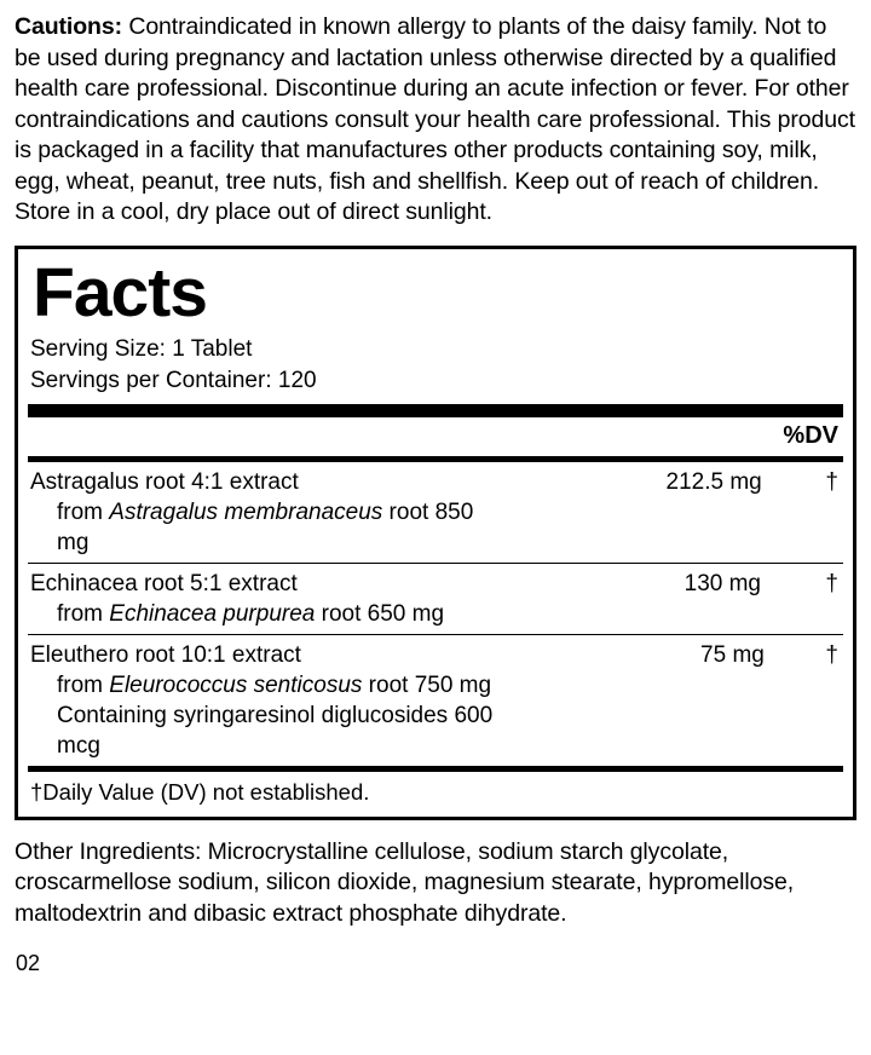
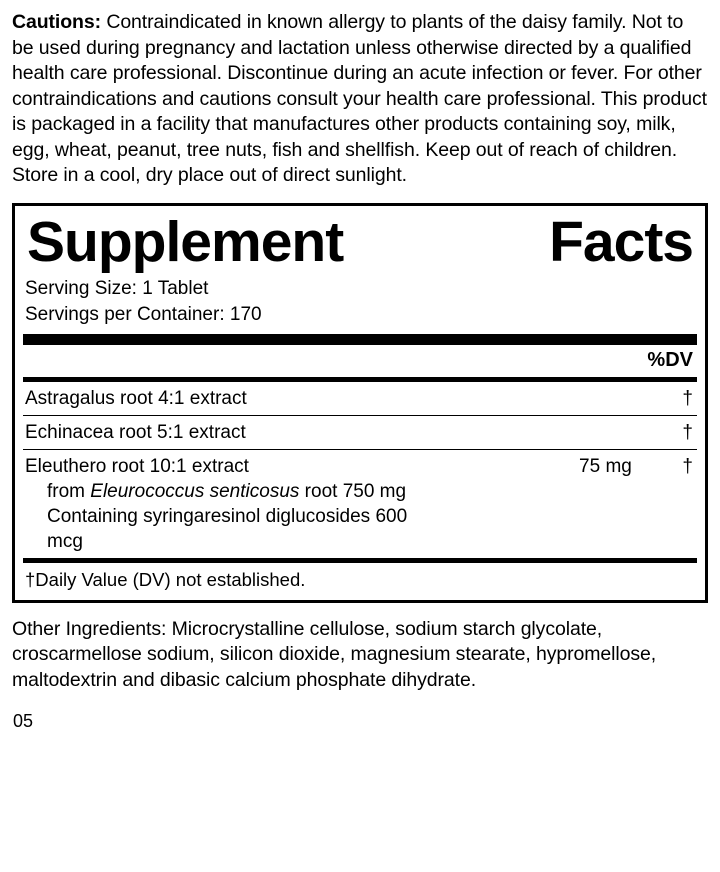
  Cautions: Contraindicated in known allergy to plants of the daisy family. Not to be used during pregnancy and lactation unless otherwise directed by a qualified health care professional. Discontinue during an acute infection or fever. For other contraindications and cautions consult your health care professional. This product is packaged in a facility that manufactures other products containing soy, milk, egg, wheat, peanut, tree nuts, fish and shellfish. Keep out of reach of children. Store in a cool, dry place out of direct sunlight.
+ Supplement
  Facts
  Serving Size: 1 Tablet
- Servings per Container: 120
+ Servings per Container: 170
  %DV
  Astragalus root 4:1 extract
- from Astragalus membranaceus root 850 mg
- 212.5 mg
  †
  Echinacea root 5:1 extract
- from Echinacea purpurea root 650 mg
- 130 mg
  †
  Eleuthero root 10:1 extract
  from Eleurococcus senticosus root 750 mg
  Containing syringaresinol diglucosides 600 mcg
  75 mg
  †
  †Daily Value (DV) not established.
- Other Ingredients: Microcrystalline cellulose, sodium starch glycolate, croscarmellose sodium, silicon dioxide, magnesium stearate, hypromellose, maltodextrin and dibasic extract phosphate dihydrate.
+ Other Ingredients: Microcrystalline cellulose, sodium starch glycolate, croscarmellose sodium, silicon dioxide, magnesium stearate, hypromellose, maltodextrin and dibasic calcium phosphate dihydrate.
- 02
+ 05
